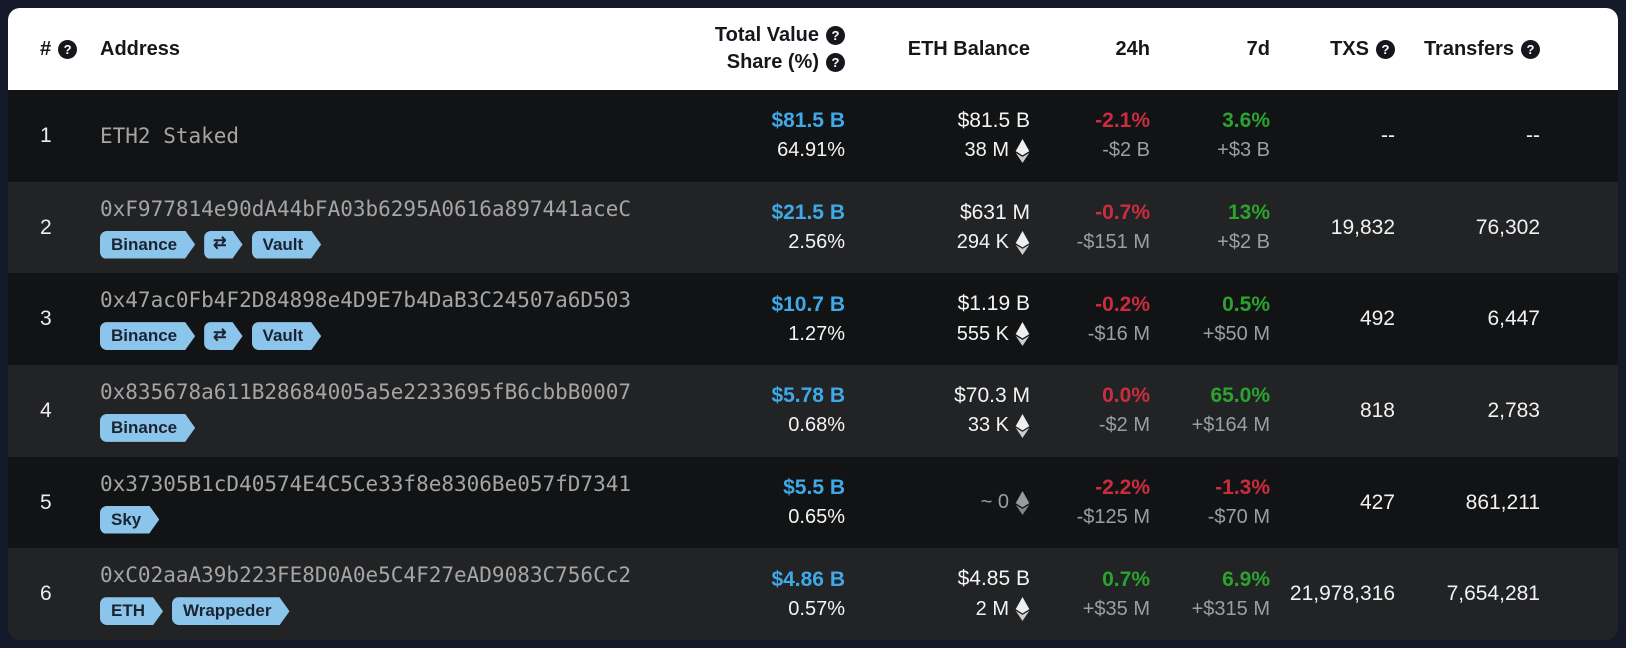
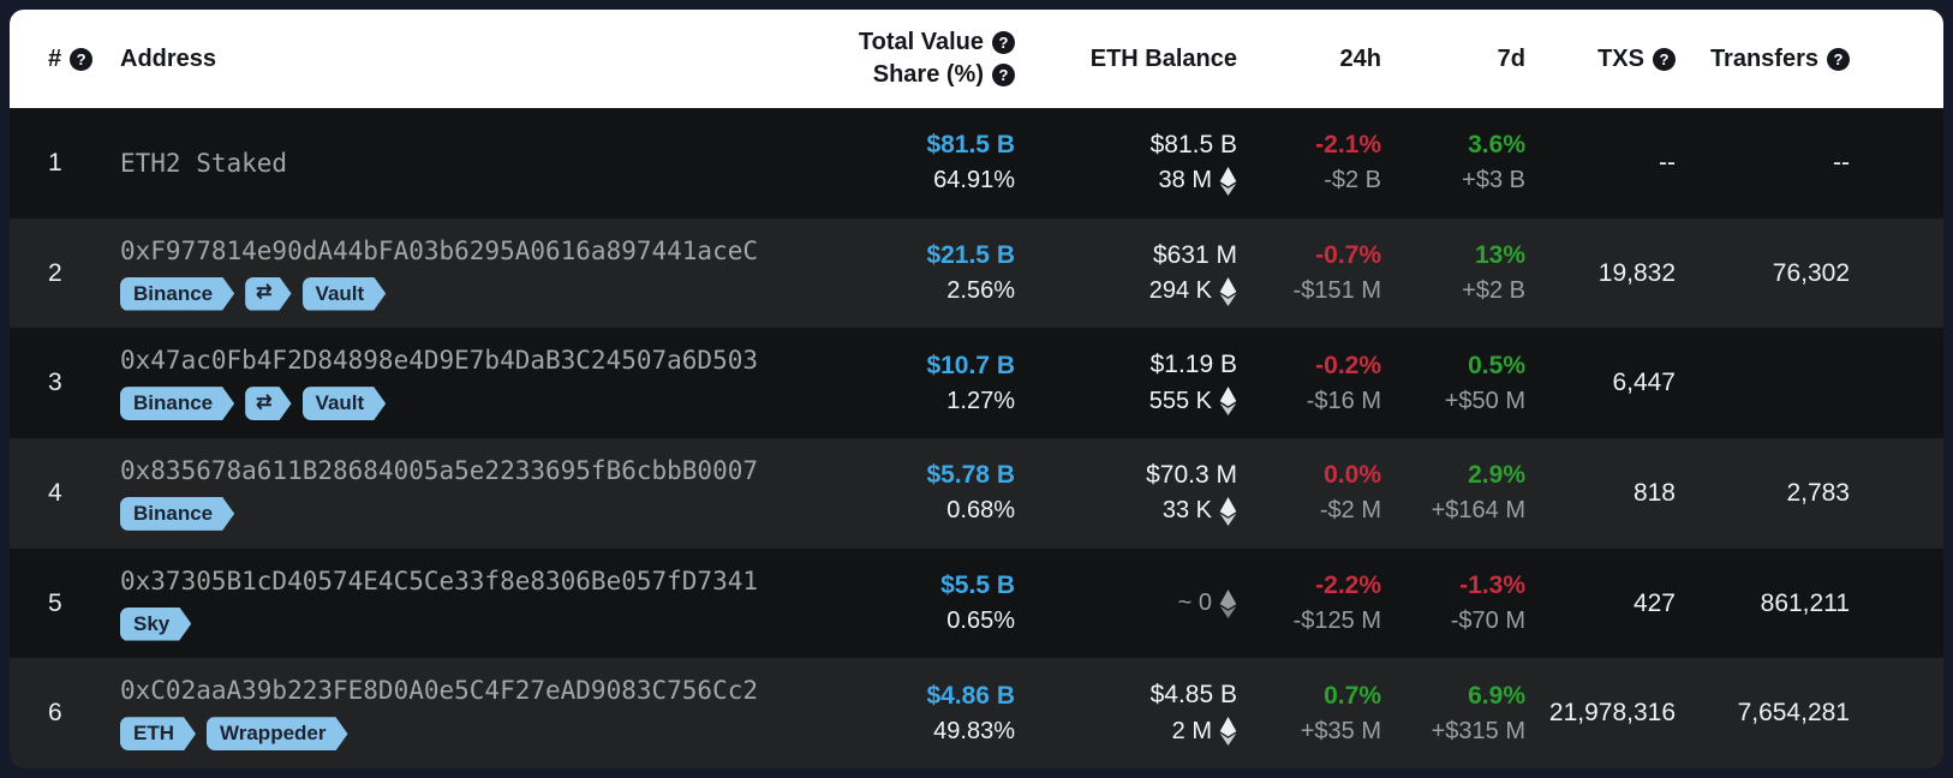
  #
  ?
  Address
  Total Value
  ?
  Share (%)
  ?
  ETH Balance
  24h
  7d
  TXS
  ?
  Transfers
  ?
  1
  ETH2 Staked
  $81.5 B
  64.91%
  $81.5 B
  38 M
  -2.1%
  -$2 B
  3.6%
  +$3 B
  --
  --
  2
  0xF977814e90dA44bFA03b6295A0616a897441aceC
  Binance
  ⇄
  Vault
  $21.5 B
  2.56%
  $631 M
  294 K
  -0.7%
  -$151 M
  13%
  +$2 B
  19,832
  76,302
  3
  0x47ac0Fb4F2D84898e4D9E7b4DaB3C24507a6D503
  Binance
  ⇄
  Vault
  $10.7 B
  1.27%
  $1.19 B
  555 K
  -0.2%
  -$16 M
  0.5%
  +$50 M
- 492
  6,447
  4
  0x835678a611B28684005a5e2233695fB6cbbB0007
  Binance
  $5.78 B
  0.68%
  $70.3 M
  33 K
  0.0%
  -$2 M
- 65.0%
+ 2.9%
  +$164 M
  818
  2,783
  5
  0x37305B1cD40574E4C5Ce33f8e8306Be057fD7341
  Sky
  $5.5 B
  0.65%
  ~ 0
  -2.2%
  -$125 M
  -1.3%
  -$70 M
  427
  861,211
  6
  0xC02aaA39b223FE8D0A0e5C4F27eAD9083C756Cc2
  ETH
  Wrappeder
  $4.86 B
- 0.57%
+ 49.83%
  $4.85 B
  2 M
  0.7%
  +$35 M
  6.9%
  +$315 M
  21,978,316
  7,654,281
